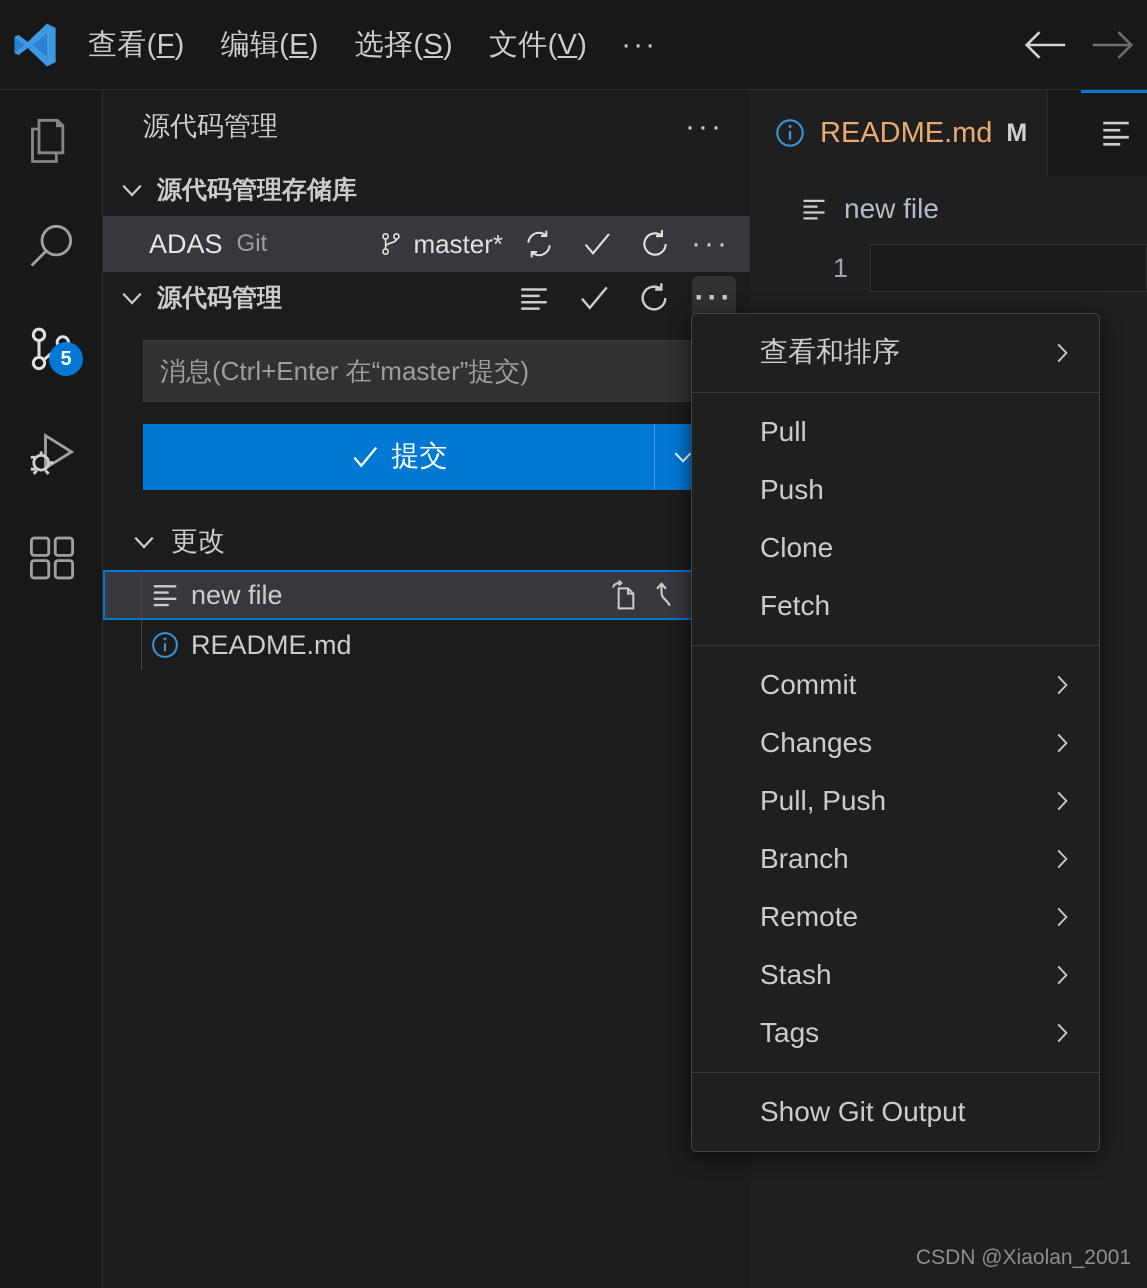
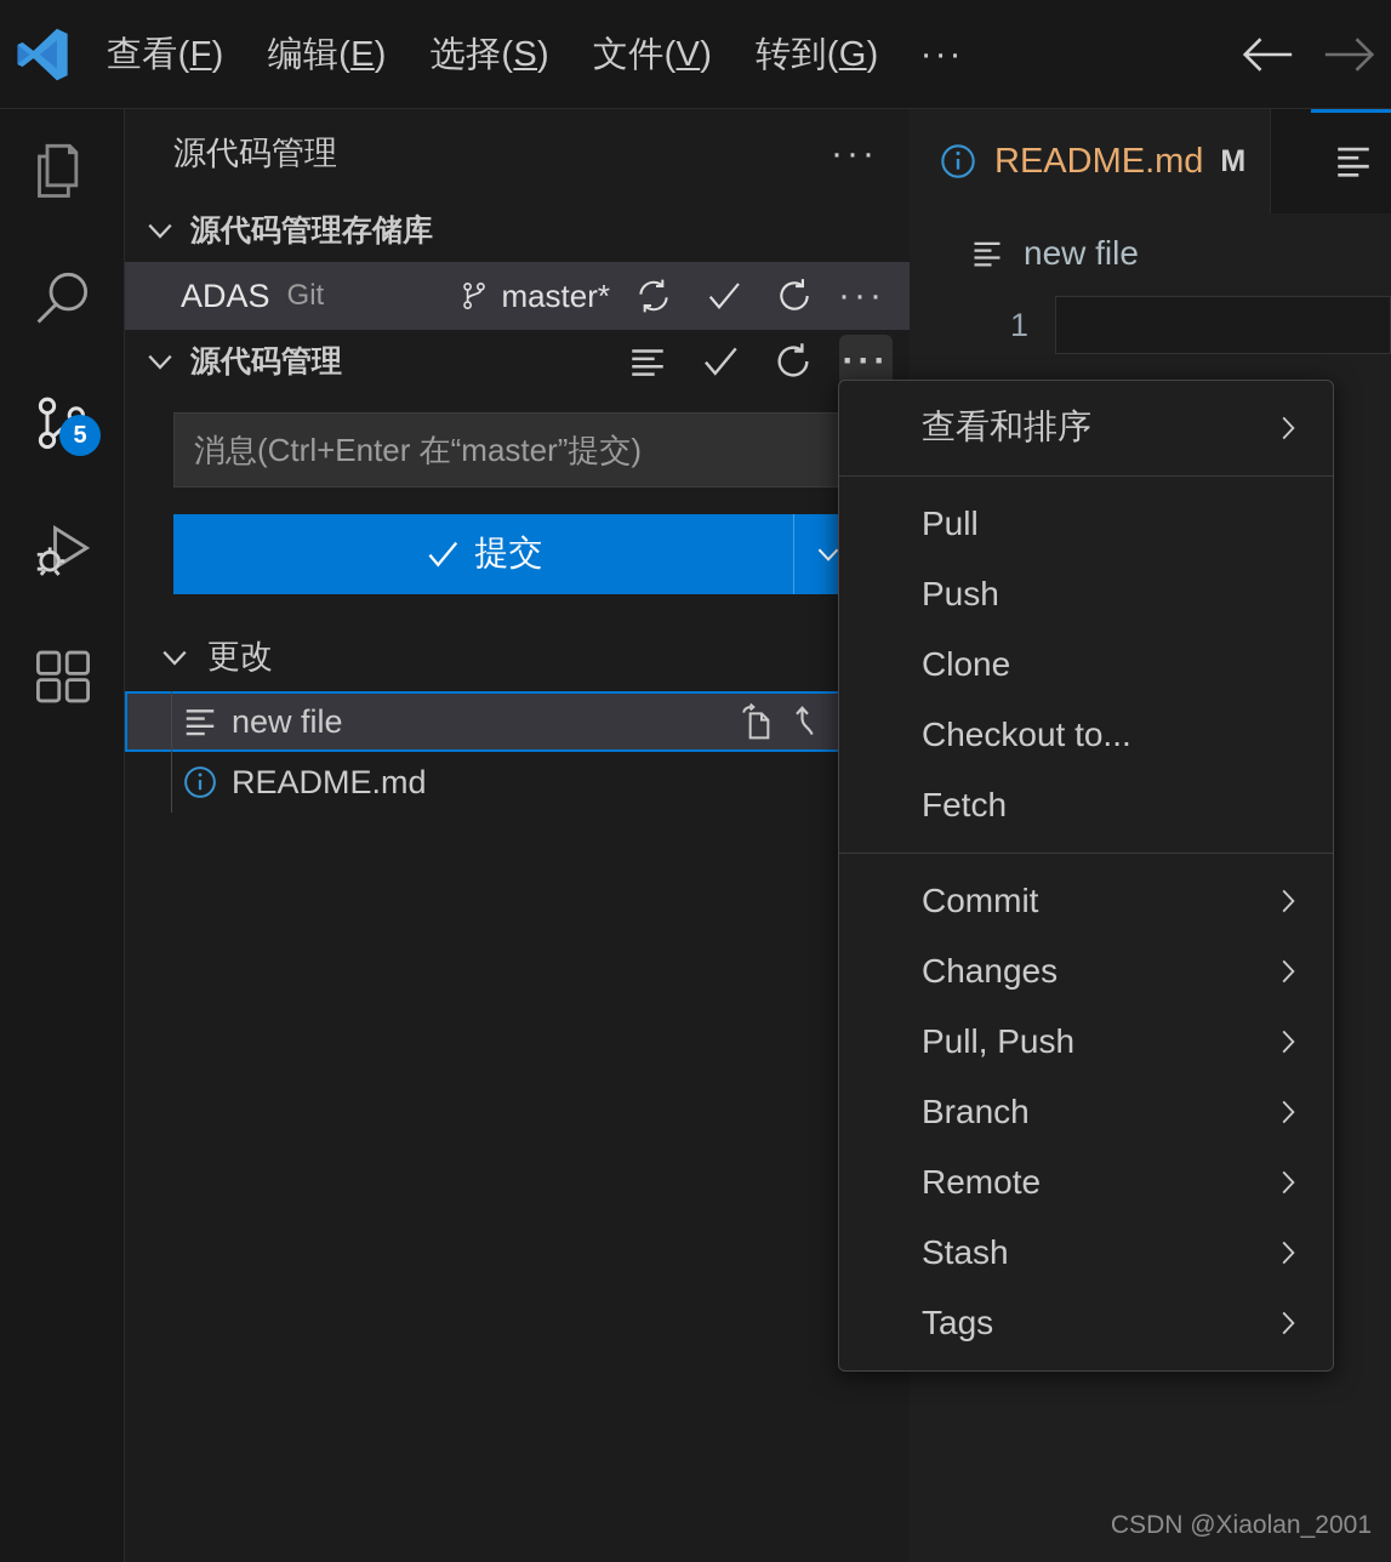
  查看(F)
  编辑(E)
  选择(S)
  文件(V)
+ 转到(G)
  ···
  5
  源代码管理
  ···
  源代码管理存储库
  ADAS
  Git
  master*
  ···
  源代码管理
  ···
  消息(Ctrl+Enter 在“master”提交)
  提交
  更改
  new file
  README.md
  README.md
  M
  new file
  1
  查看和排序
  Pull
  Push
  Clone
+ Checkout to...
  Fetch
  Commit
  Changes
  Pull, Push
  Branch
  Remote
  Stash
  Tags
- Show Git Output
  CSDN @Xiaolan_2001
